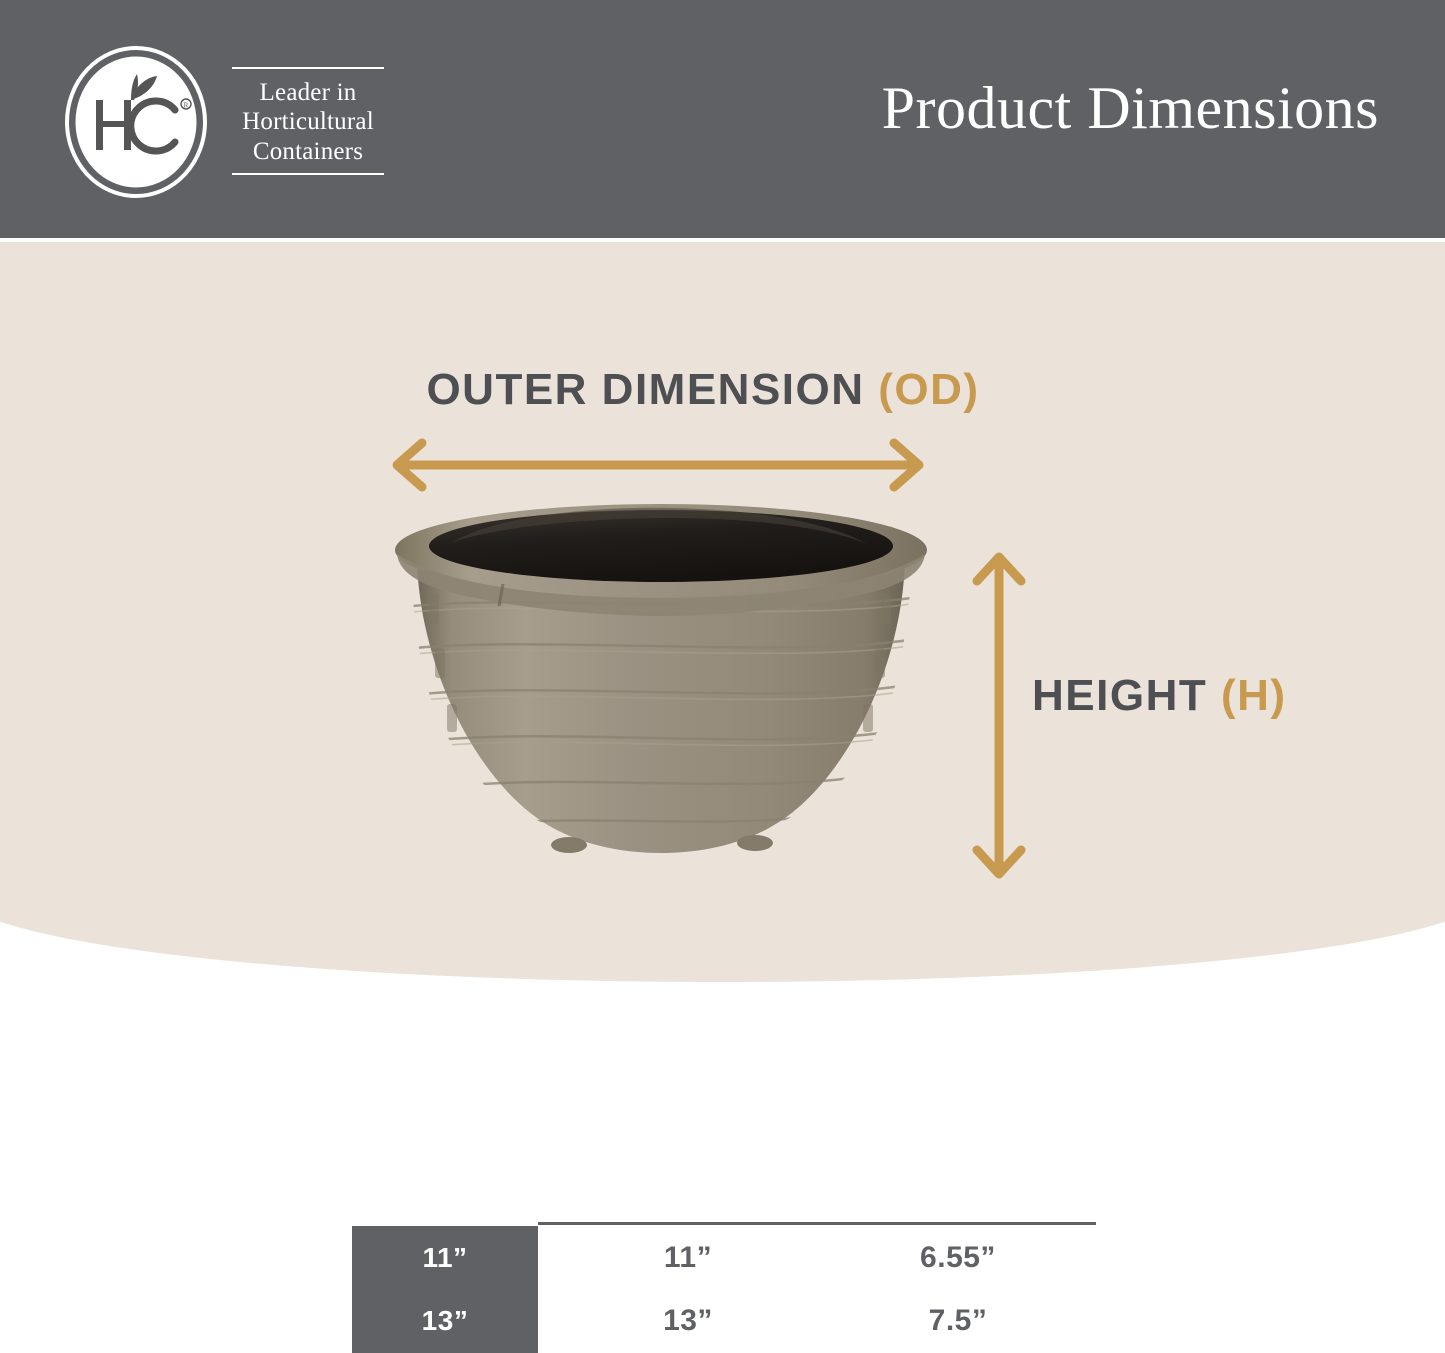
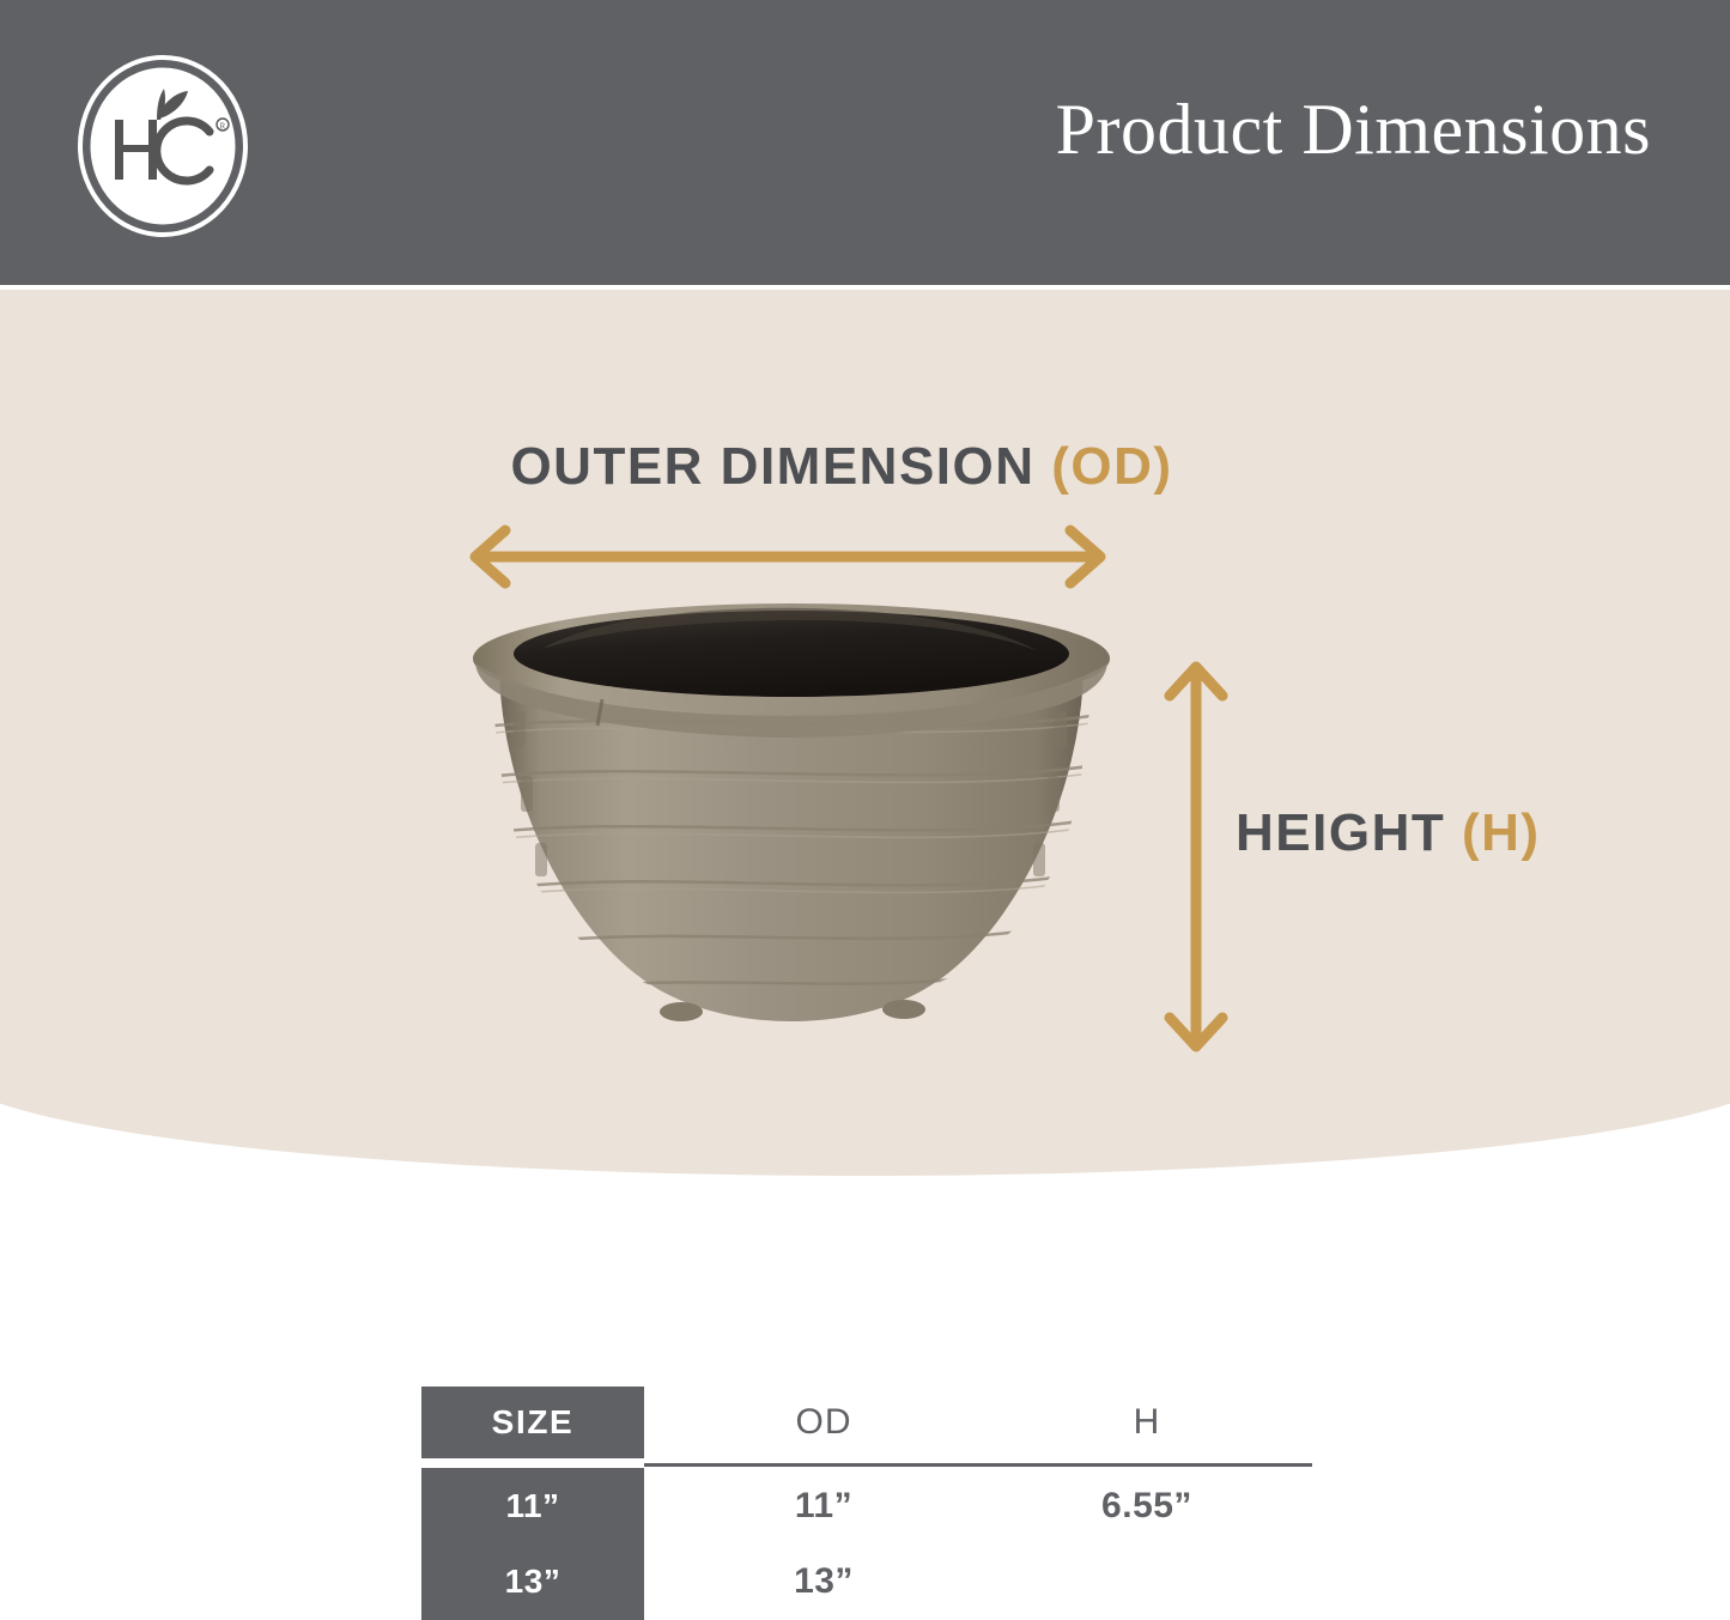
  R
- Leader in
- Horticultural
- Containers
  Product Dimensions
  OUTER DIMENSION (OD)
  HEIGHT (H)
+ SIZE
+ OD
+ H
  11”
  13”
  11”
  6.55”
  13”
- 7.5”
